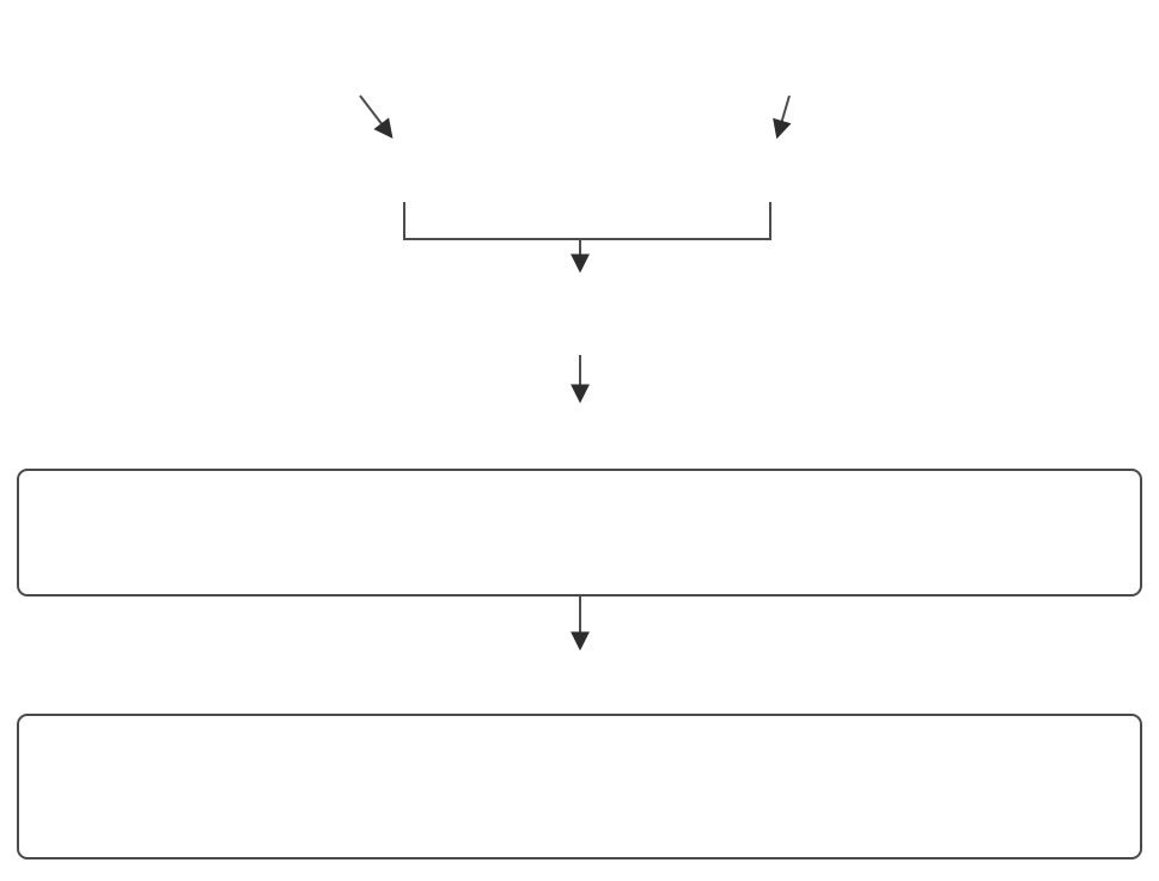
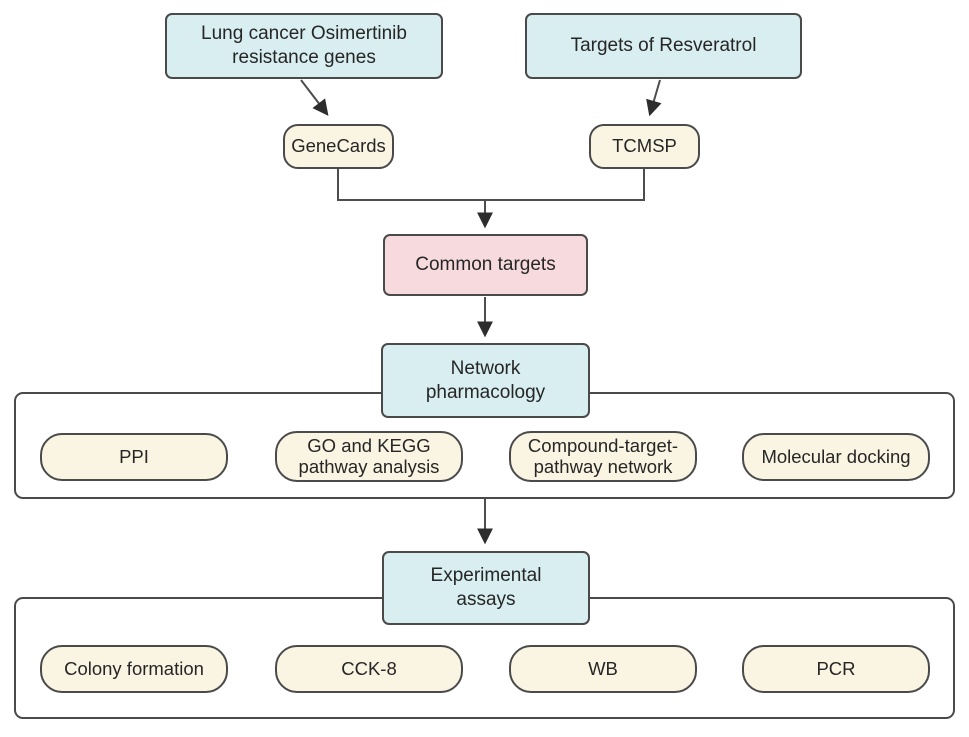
+ Lung cancer Osimertinib
+ resistance genes
+ Targets of Resveratrol
+ GeneCards
+ TCMSP
+ Common targets
+ Network
+ pharmacology
+ PPI
+ GO and KEGG
+ pathway analysis
+ Compound-target-
+ pathway network
+ Molecular docking
+ Experimental
+ assays
+ Colony formation
+ CCK-8
+ WB
+ PCR
